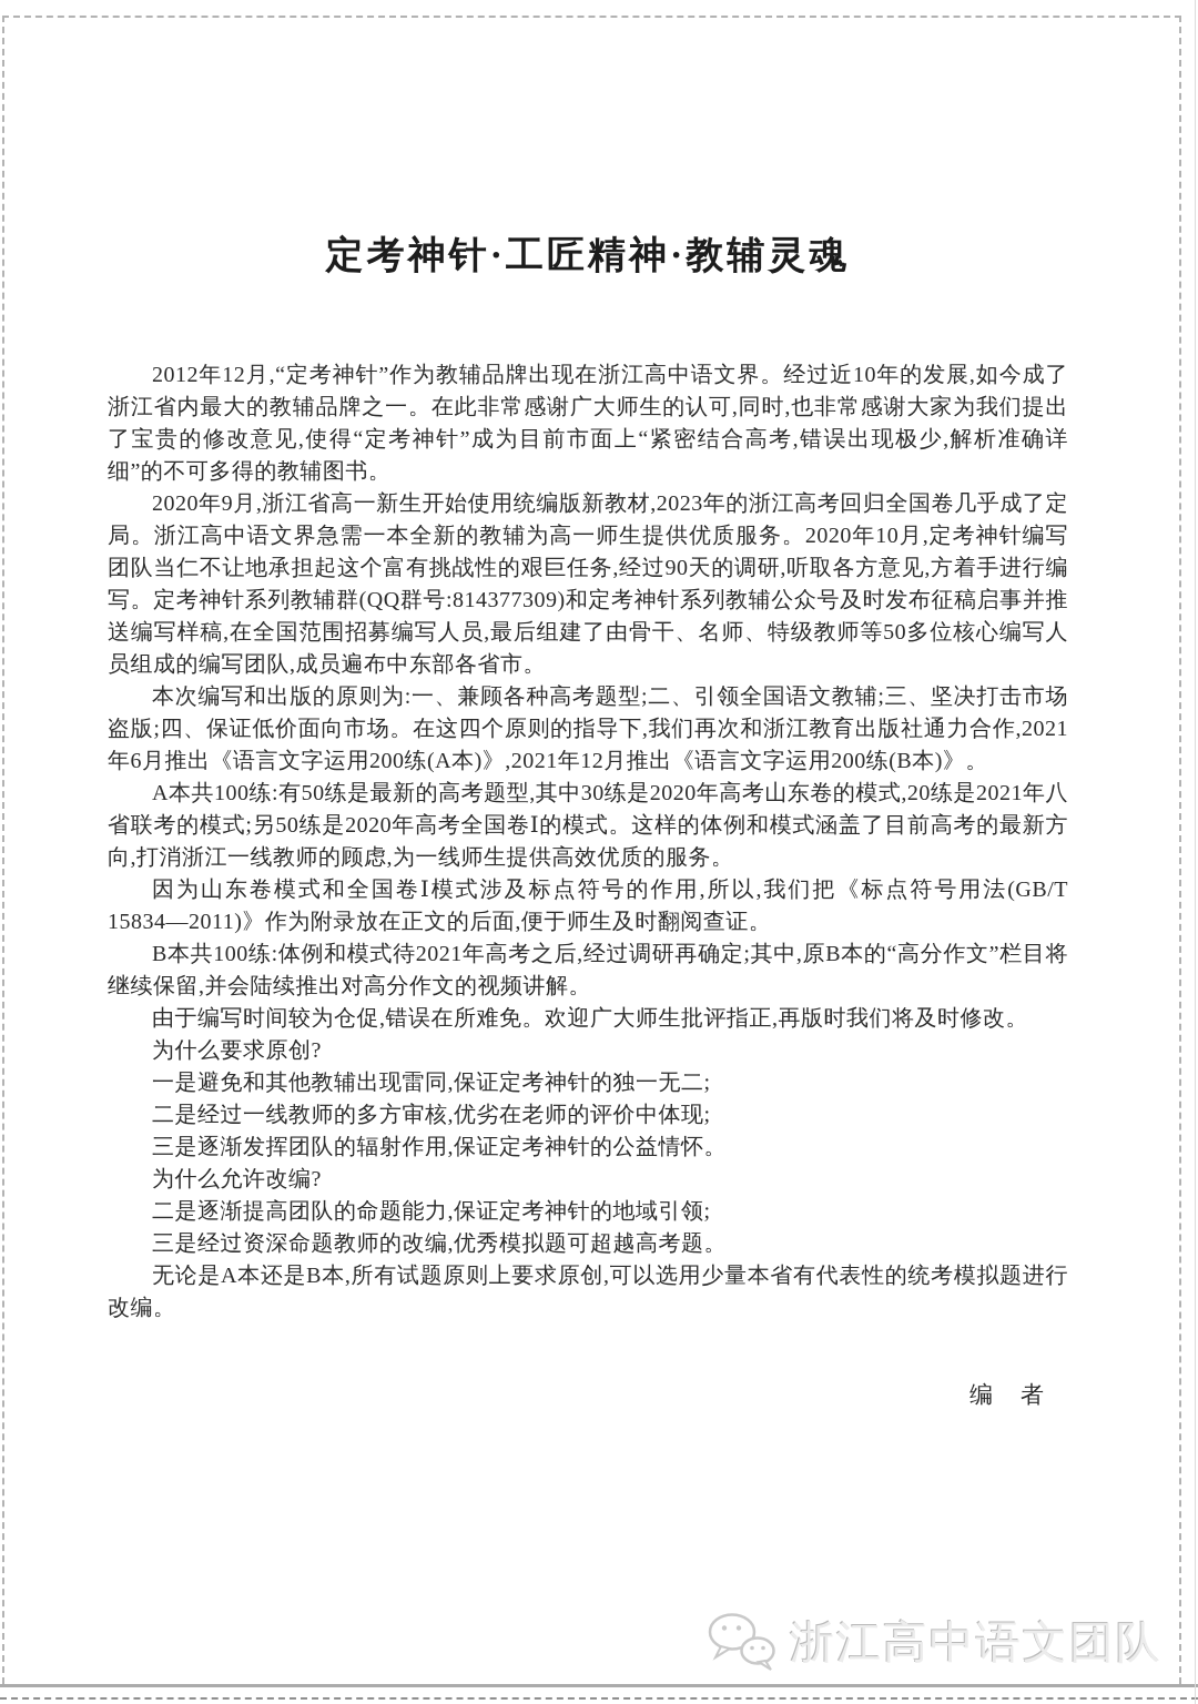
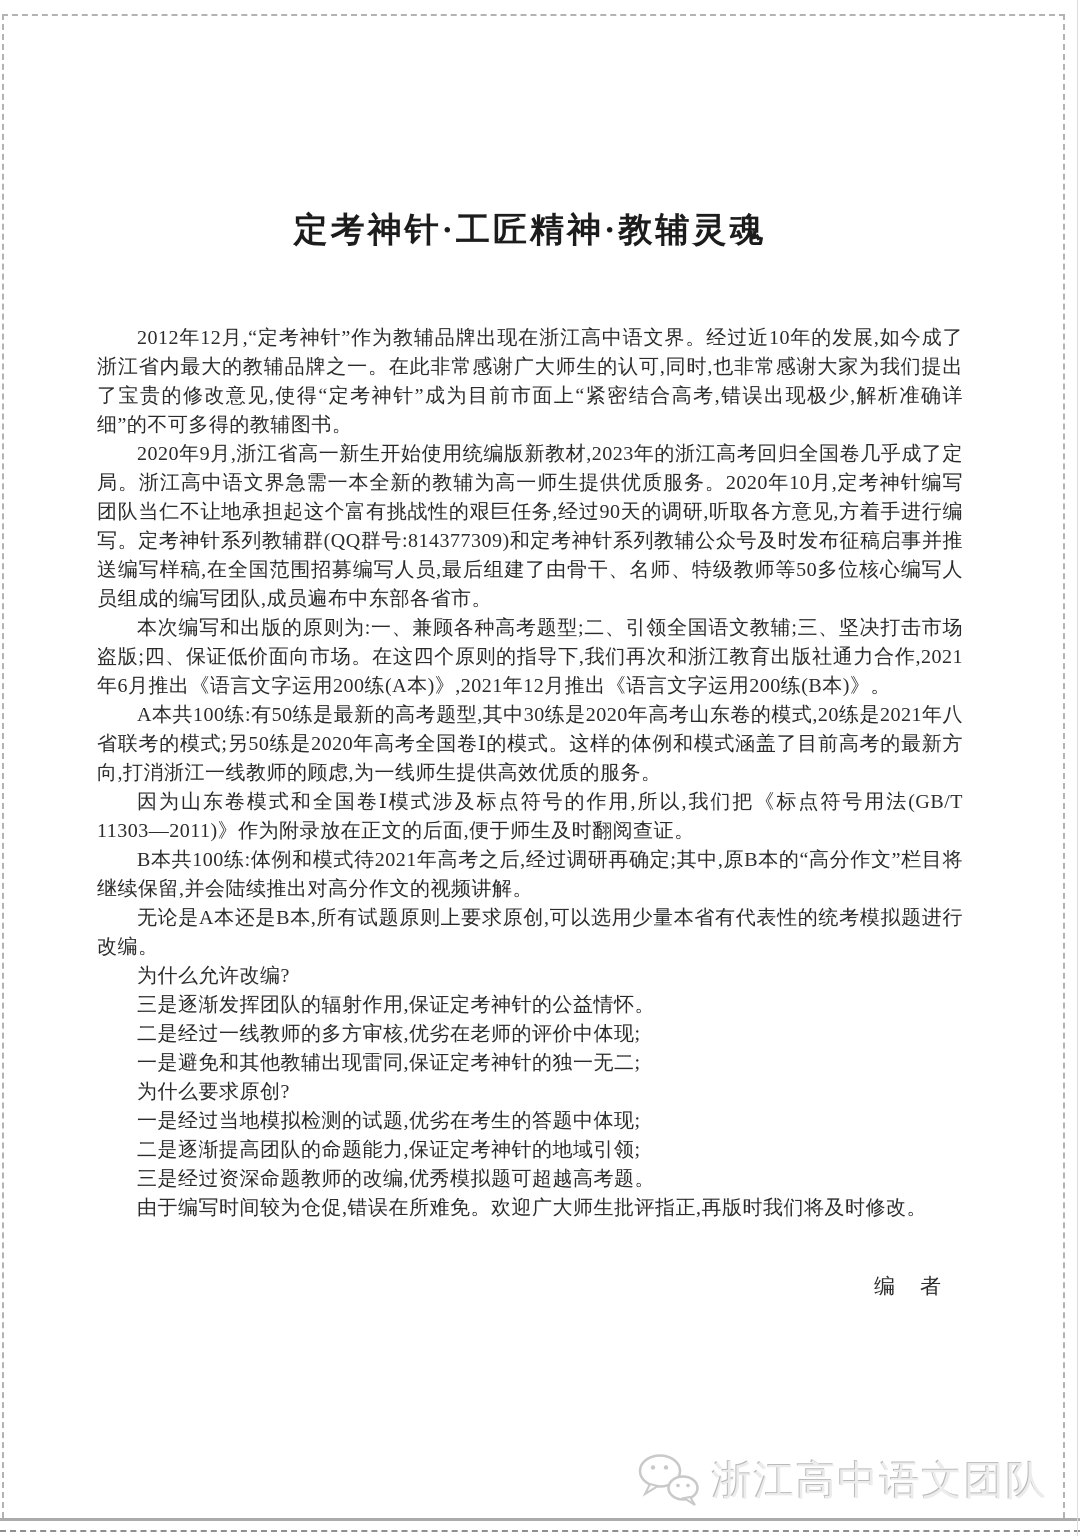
  定考神针·工匠精神·教辅灵魂
  2012年12月,“定考神针”作为教辅品牌出现在浙江高中语文界。经过近10年的发展,如今成了浙江省内最大的教辅品牌之一。在此非常感谢广大师生的认可,同时,也非常感谢大家为我们提出了宝贵的修改意见,使得“定考神针”成为目前市面上“紧密结合高考,错误出现极少,解析准确详细”的不可多得的教辅图书。
  2020年9月,浙江省高一新生开始使用统编版新教材,2023年的浙江高考回归全国卷几乎成了定局。浙江高中语文界急需一本全新的教辅为高一师生提供优质服务。2020年10月,定考神针编写团队当仁不让地承担起这个富有挑战性的艰巨任务,经过90天的调研,听取各方意见,方着手进行编写。定考神针系列教辅群(QQ群号:814377309)和定考神针系列教辅公众号及时发布征稿启事并推送编写样稿,在全国范围招募编写人员,最后组建了由骨干、名师、特级教师等50多位核心编写人员组成的编写团队,成员遍布中东部各省市。
  本次编写和出版的原则为:一、兼顾各种高考题型;二、引领全国语文教辅;三、坚决打击市场盗版;四、保证低价面向市场。在这四个原则的指导下,我们再次和浙江教育出版社通力合作,2021年6月推出《语言文字运用200练(A本)》,2021年12月推出《语言文字运用200练(B本)》。
  A本共100练:有50练是最新的高考题型,其中30练是2020年高考山东卷的模式,20练是2021年八省联考的模式;另50练是2020年高考全国卷Ⅰ的模式。这样的体例和模式涵盖了目前高考的最新方向,打消浙江一线教师的顾虑,为一线师生提供高效优质的服务。
- 因为山东卷模式和全国卷Ⅰ模式涉及标点符号的作用,所以,我们把《标点符号用法(GB/T 15834—2011)》作为附录放在正文的后面,便于师生及时翻阅查证。
+ 因为山东卷模式和全国卷Ⅰ模式涉及标点符号的作用,所以,我们把《标点符号用法(GB/T 11303—2011)》作为附录放在正文的后面,便于师生及时翻阅查证。
  B本共100练:体例和模式待2021年高考之后,经过调研再确定;其中,原B本的“高分作文”栏目将继续保留,并会陆续推出对高分作文的视频讲解。
- 由于编写时间较为仓促,错误在所难免。欢迎广大师生批评指正,再版时我们将及时修改。
+ 无论是A本还是B本,所有试题原则上要求原创,可以选用少量本省有代表性的统考模拟题进行改编。
- 为什么要求原创?
+ 为什么允许改编?
- 一是避免和其他教辅出现雷同,保证定考神针的独一无二;
+ 三是逐渐发挥团队的辐射作用,保证定考神针的公益情怀。
  二是经过一线教师的多方审核,优劣在老师的评价中体现;
- 三是逐渐发挥团队的辐射作用,保证定考神针的公益情怀。
+ 一是避免和其他教辅出现雷同,保证定考神针的独一无二;
- 为什么允许改编?
+ 为什么要求原创?
+ 一是经过当地模拟检测的试题,优劣在考生的答题中体现;
  二是逐渐提高团队的命题能力,保证定考神针的地域引领;
  三是经过资深命题教师的改编,优秀模拟题可超越高考题。
- 无论是A本还是B本,所有试题原则上要求原创,可以选用少量本省有代表性的统考模拟题进行改编。
+ 由于编写时间较为仓促,错误在所难免。欢迎广大师生批评指正,再版时我们将及时修改。
  编 者
  浙江高中语文团队
